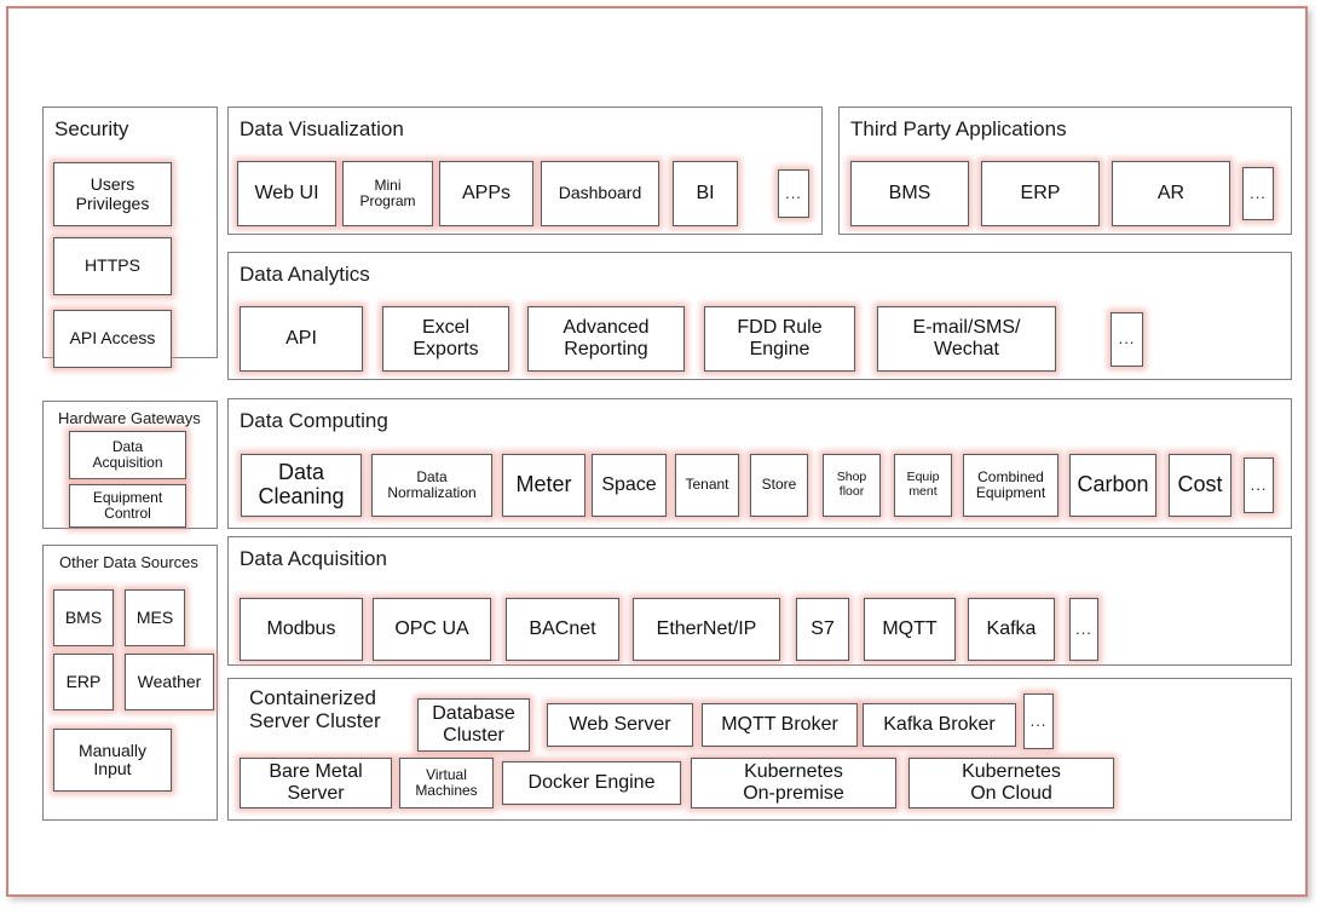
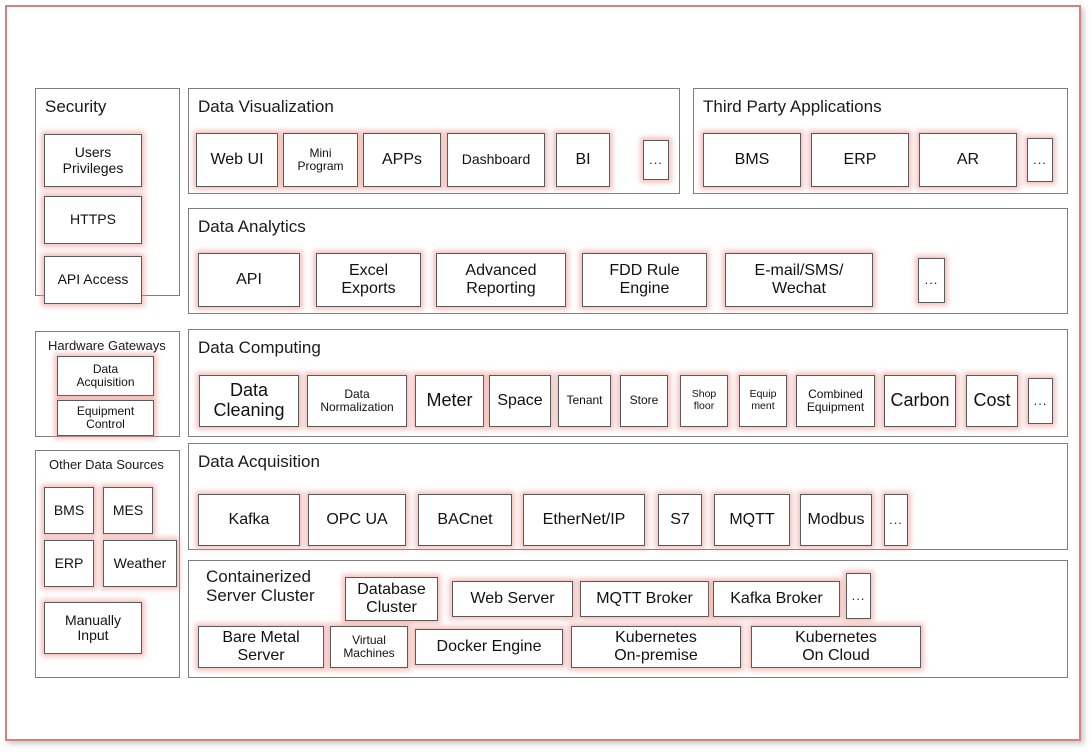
  Security
  Users
  Privileges
  HTTPS
  API Access
  Hardware Gateways
  Data
  Acquisition
  Equipment
  Control
  Other Data Sources
  BMS
  MES
  ERP
  Weather
  Manually
  Input
  Data Visualization
  Web UI
  Mini
  Program
  APPs
  Dashboard
  BI
  ...
  Third Party Applications
  BMS
  ERP
  AR
  ...
  Data Analytics
  API
  Excel
  Exports
  Advanced
  Reporting
  FDD Rule
  Engine
  E-mail/SMS/
  Wechat
  ...
  Data Computing
  Data
  Cleaning
  Data
  Normalization
  Meter
  Space
  Tenant
  Store
  Shop
  floor
  Equip
  ment
  Combined
  Equipment
  Carbon
  Cost
  ...
  Data Acquisition
- Modbus
+ Kafka
  OPC UA
  BACnet
  EtherNet/IP
  S7
  MQTT
- Kafka
+ Modbus
  ...
  Containerized
  Server Cluster
  Database
  Cluster
  Web Server
  MQTT Broker
  Kafka Broker
  ...
  Bare Metal
  Server
  Virtual
  Machines
  Docker Engine
  Kubernetes
  On-premise
  Kubernetes
  On Cloud
